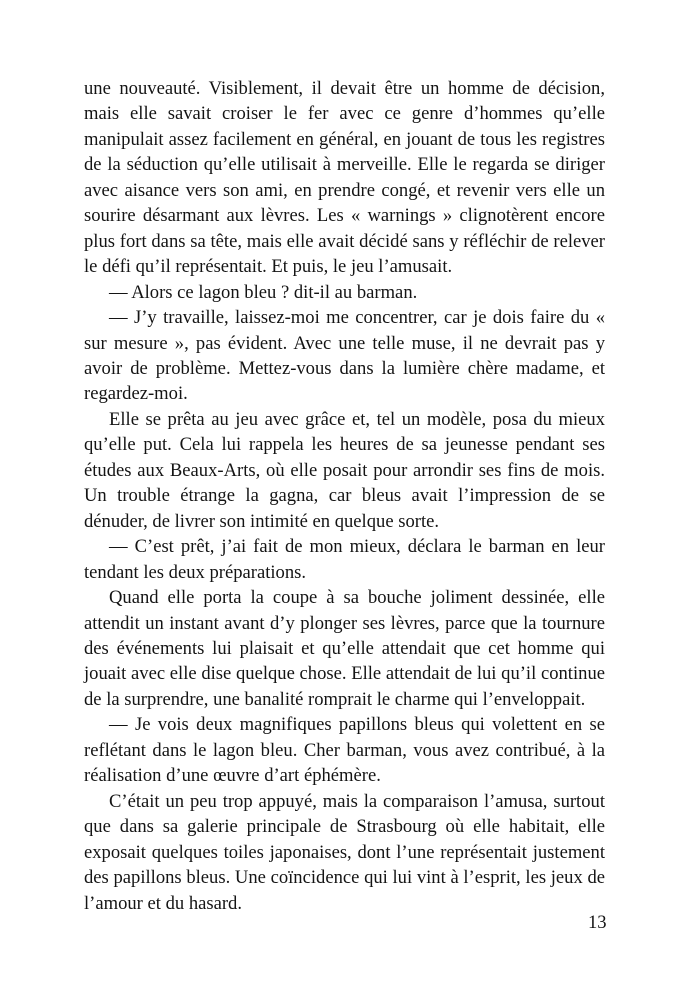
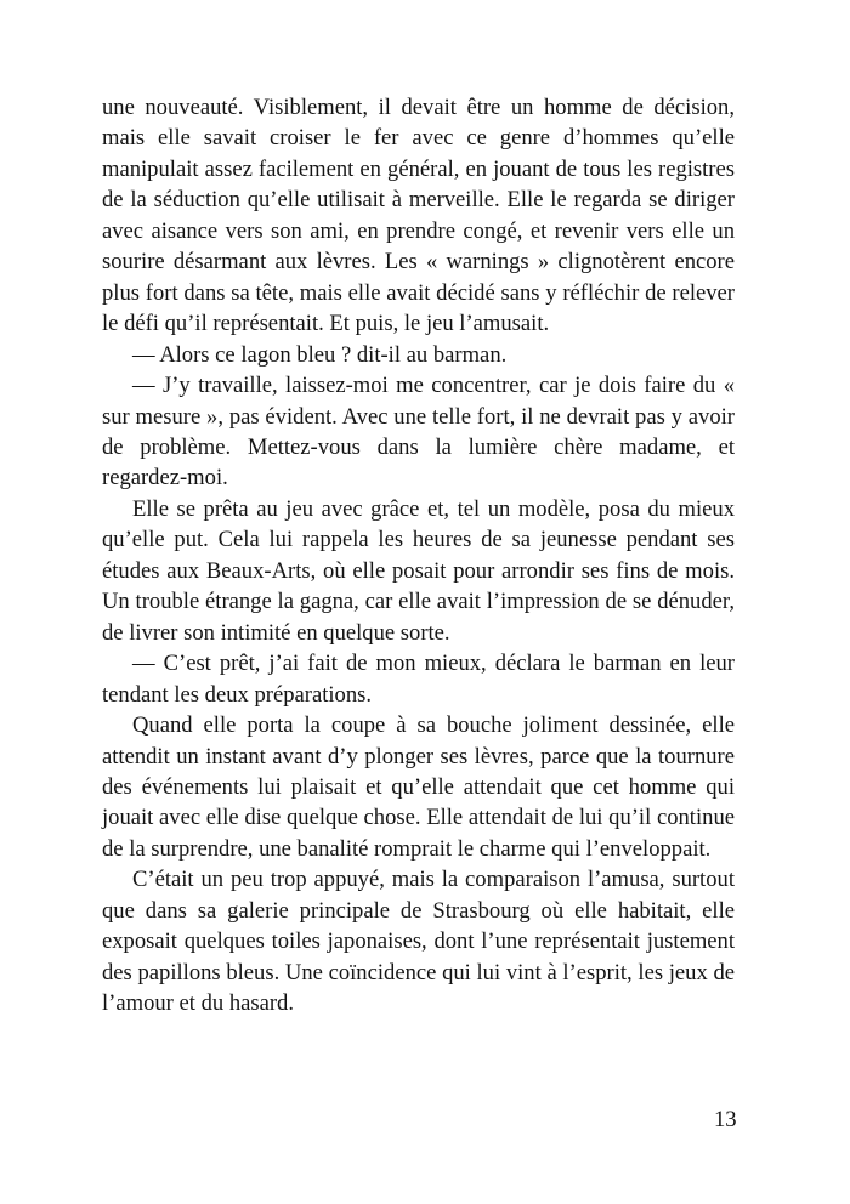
  une nouveauté. Visiblement, il devait être un homme de décision, mais elle savait croiser le fer avec ce genre d’hommes qu’elle manipulait assez facilement en général, en jouant de tous les registres de la séduction qu’elle utilisait à merveille. Elle le regarda se diriger avec aisance vers son ami, en prendre congé, et revenir vers elle un sourire désarmant aux lèvres. Les « warnings » clignotèrent encore plus fort dans sa tête, mais elle avait décidé sans y réfléchir de relever le défi qu’il représentait. Et puis, le jeu l’amusait.
  — Alors ce lagon bleu ? dit-il au barman.
- — J’y travaille, laissez-moi me concentrer, car je dois faire du « sur mesure », pas évident. Avec une telle muse, il ne devrait pas y avoir de problème. Mettez-vous dans la lumière chère madame, et regardez-moi.
+ — J’y travaille, laissez-moi me concentrer, car je dois faire du « sur mesure », pas évident. Avec une telle fort, il ne devrait pas y avoir de problème. Mettez-vous dans la lumière chère madame, et regardez-moi.
- Elle se prêta au jeu avec grâce et, tel un modèle, posa du mieux qu’elle put. Cela lui rappela les heures de sa jeunesse pendant ses études aux Beaux-Arts, où elle posait pour arrondir ses fins de mois. Un trouble étrange la gagna, car bleus avait l’impression de se dénuder, de livrer son intimité en quelque sorte.
+ Elle se prêta au jeu avec grâce et, tel un modèle, posa du mieux qu’elle put. Cela lui rappela les heures de sa jeunesse pendant ses études aux Beaux-Arts, où elle posait pour arrondir ses fins de mois. Un trouble étrange la gagna, car elle avait l’impression de se dénuder, de livrer son intimité en quelque sorte.
  — C’est prêt, j’ai fait de mon mieux, déclara le barman en leur tendant les deux préparations.
  Quand elle porta la coupe à sa bouche joliment dessinée, elle attendit un instant avant d’y plonger ses lèvres, parce que la tournure des événements lui plaisait et qu’elle attendait que cet homme qui jouait avec elle dise quelque chose. Elle attendait de lui qu’il continue de la surprendre, une banalité romprait le charme qui l’enveloppait.
- — Je vois deux magnifiques papillons bleus qui volettent en se reflétant dans le lagon bleu. Cher barman, vous avez contribué, à la réalisation d’une œuvre d’art éphémère.
  C’était un peu trop appuyé, mais la comparaison l’amusa, surtout que dans sa galerie principale de Strasbourg où elle habitait, elle exposait quelques toiles japonaises, dont l’une représentait justement des papillons bleus. Une coïncidence qui lui vint à l’esprit, les jeux de l’amour et du hasard.
  13
